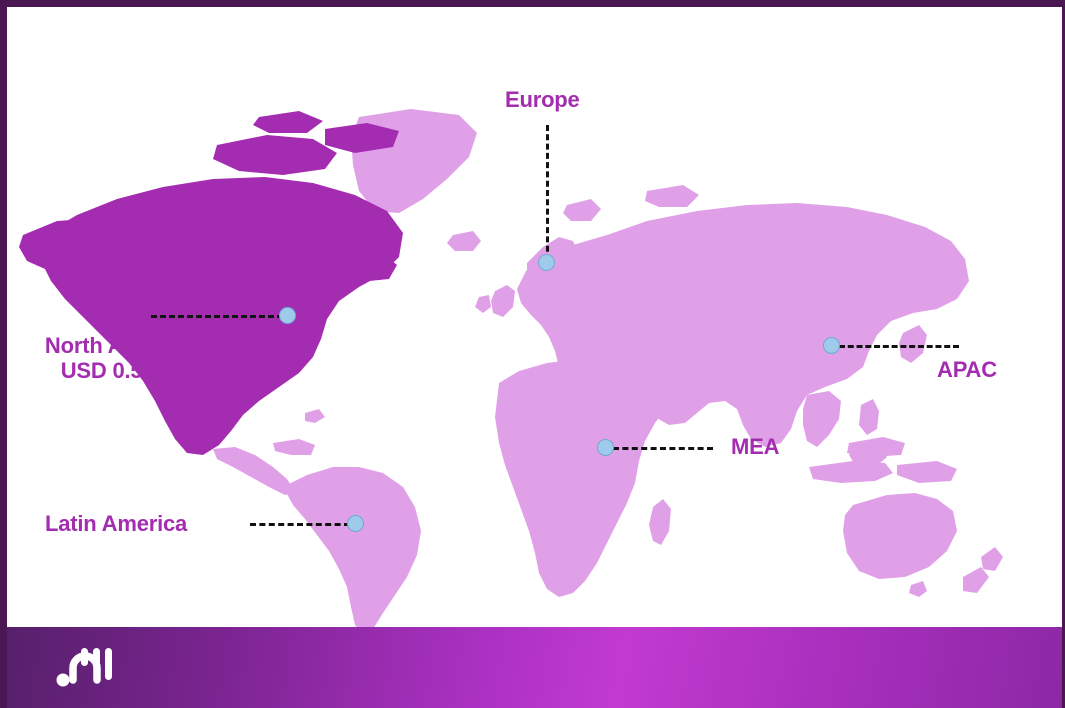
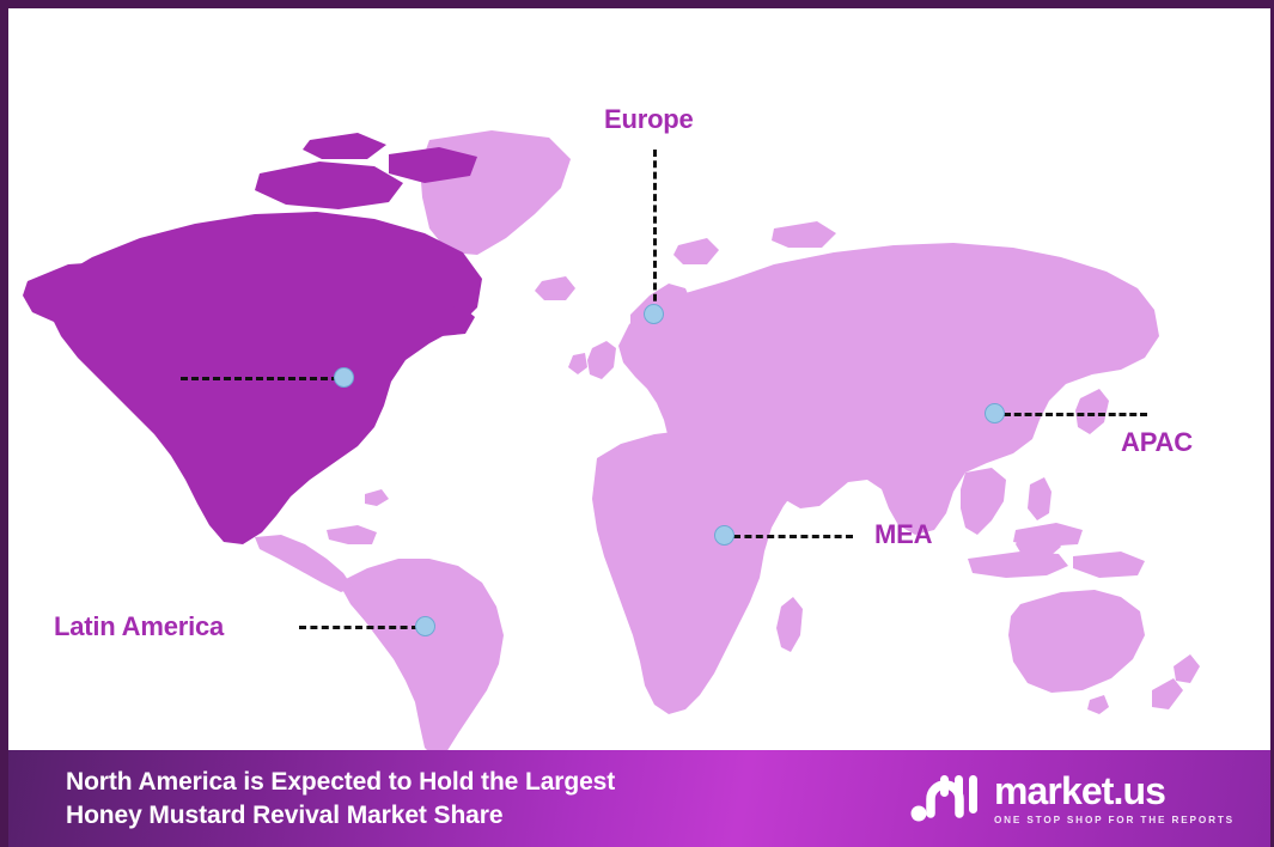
  Europe
- North America
- USD 0.5 Bn
  Latin America
  MEA
  APAC
+ North America is Expected to Hold the Largest
+ Honey Mustard Revival Market Share
+ market.us
+ ONE STOP SHOP FOR THE REPORTS
